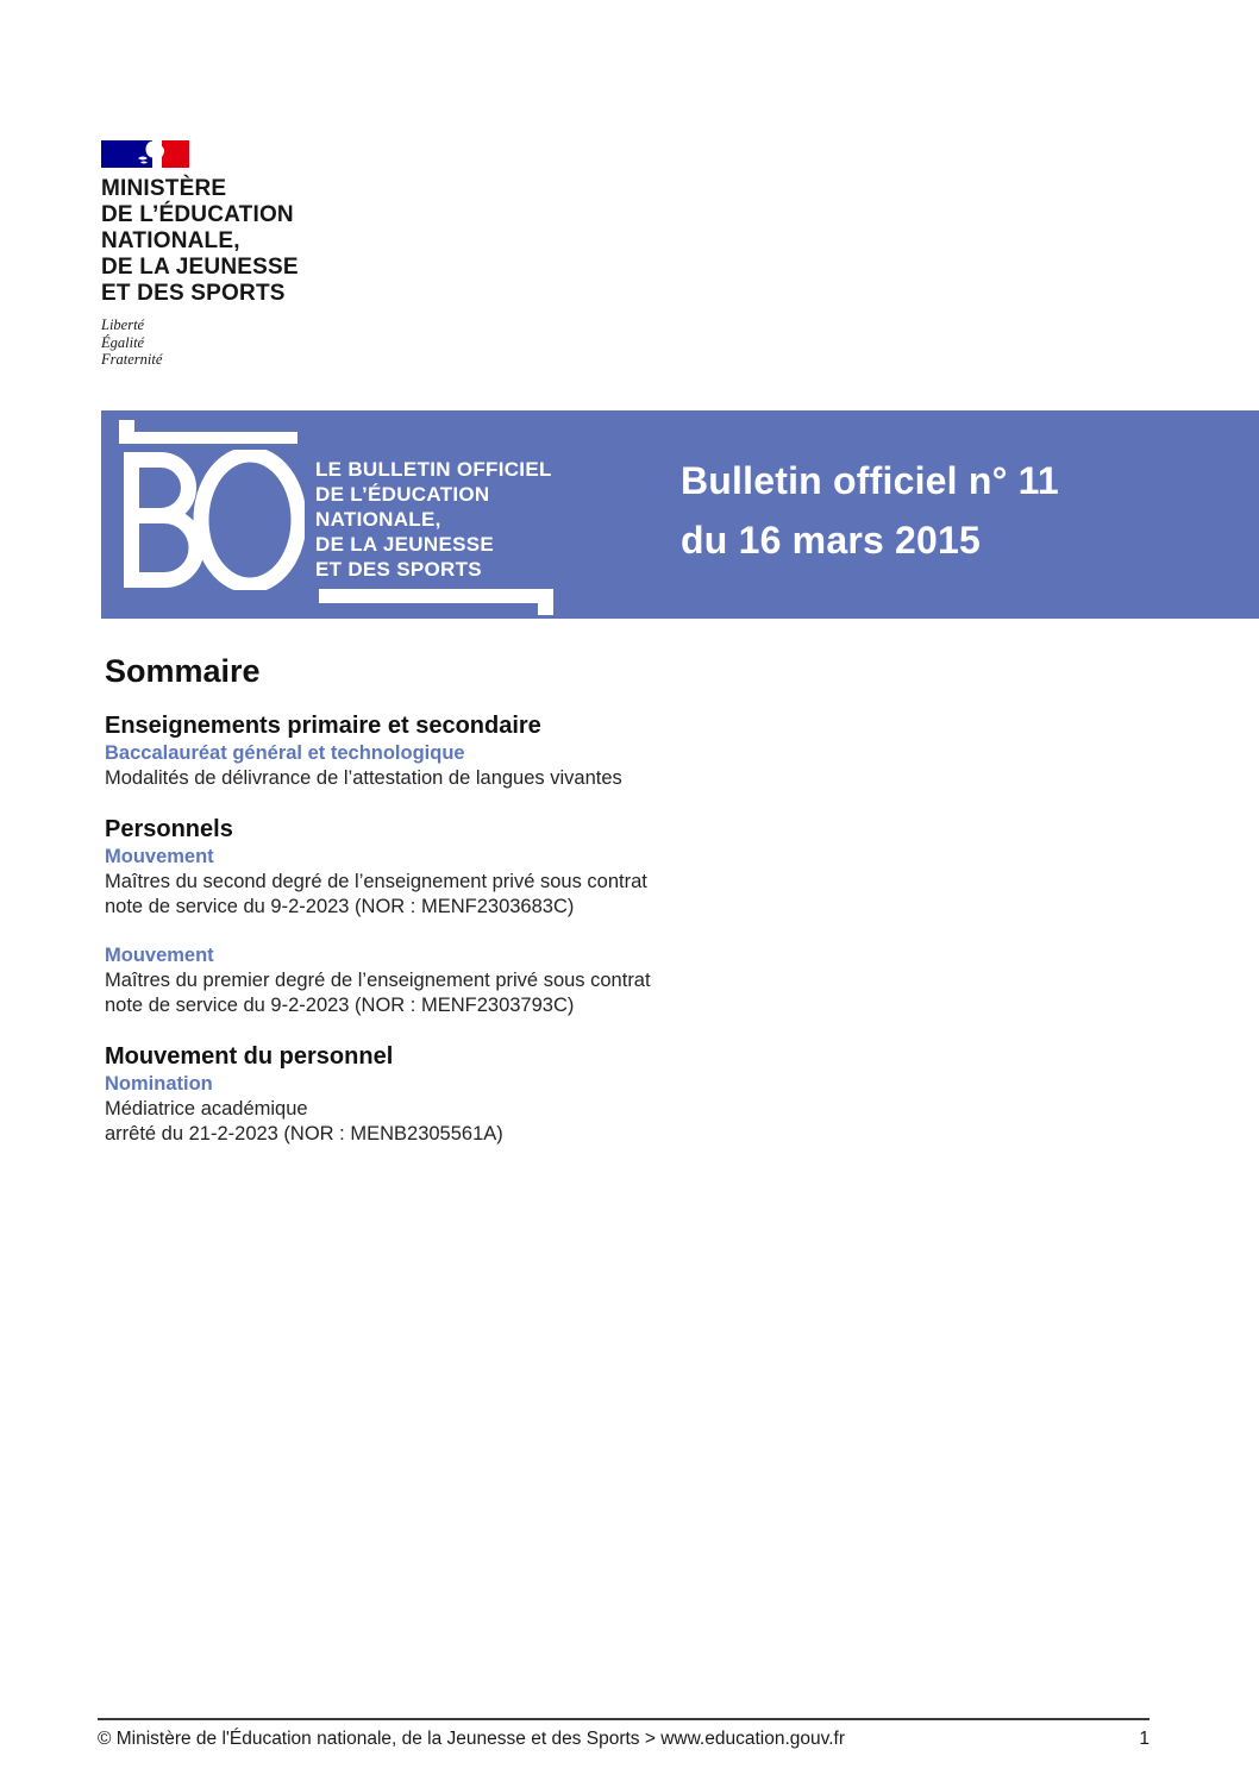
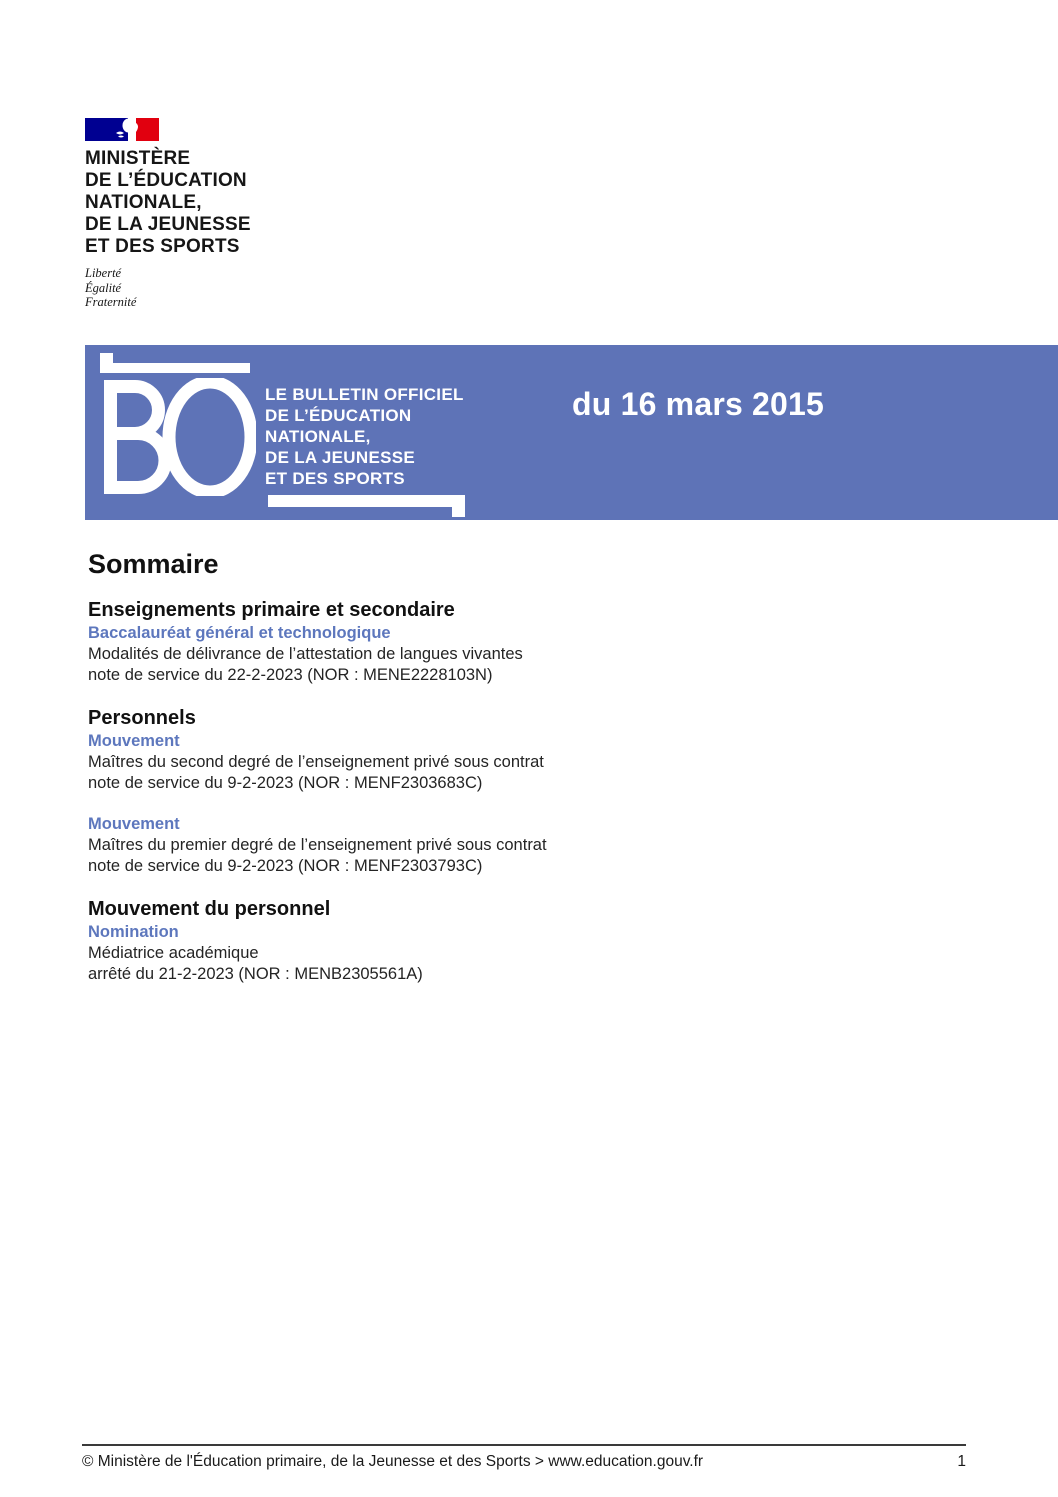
  MINISTÈRE
  DE L’ÉDUCATION
  NATIONALE,
  DE LA JEUNESSE
  ET DES SPORTS
  Liberté
  Égalité
  Fraternité
  LE BULLETIN OFFICIEL
  DE L’ÉDUCATION
  NATIONALE,
  DE LA JEUNESSE
  ET DES SPORTS
- Bulletin officiel n° 11
  du 16 mars 2015
  Sommaire
  Enseignements primaire et secondaire
  Baccalauréat général et technologique
  Modalités de délivrance de l’attestation de langues vivantes
+ note de service du 22-2-2023 (NOR : MENE2228103N)
  Personnels
  Mouvement
  Maîtres du second degré de l’enseignement privé sous contrat
  note de service du 9-2-2023 (NOR : MENF2303683C)
  Mouvement
  Maîtres du premier degré de l’enseignement privé sous contrat
  note de service du 9-2-2023 (NOR : MENF2303793C)
  Mouvement du personnel
  Nomination
  Médiatrice académique
  arrêté du 21-2-2023 (NOR : MENB2305561A)
- © Ministère de l'Éducation nationale, de la Jeunesse et des Sports > www.education.gouv.fr
+ © Ministère de l'Éducation primaire, de la Jeunesse et des Sports > www.education.gouv.fr
  1
